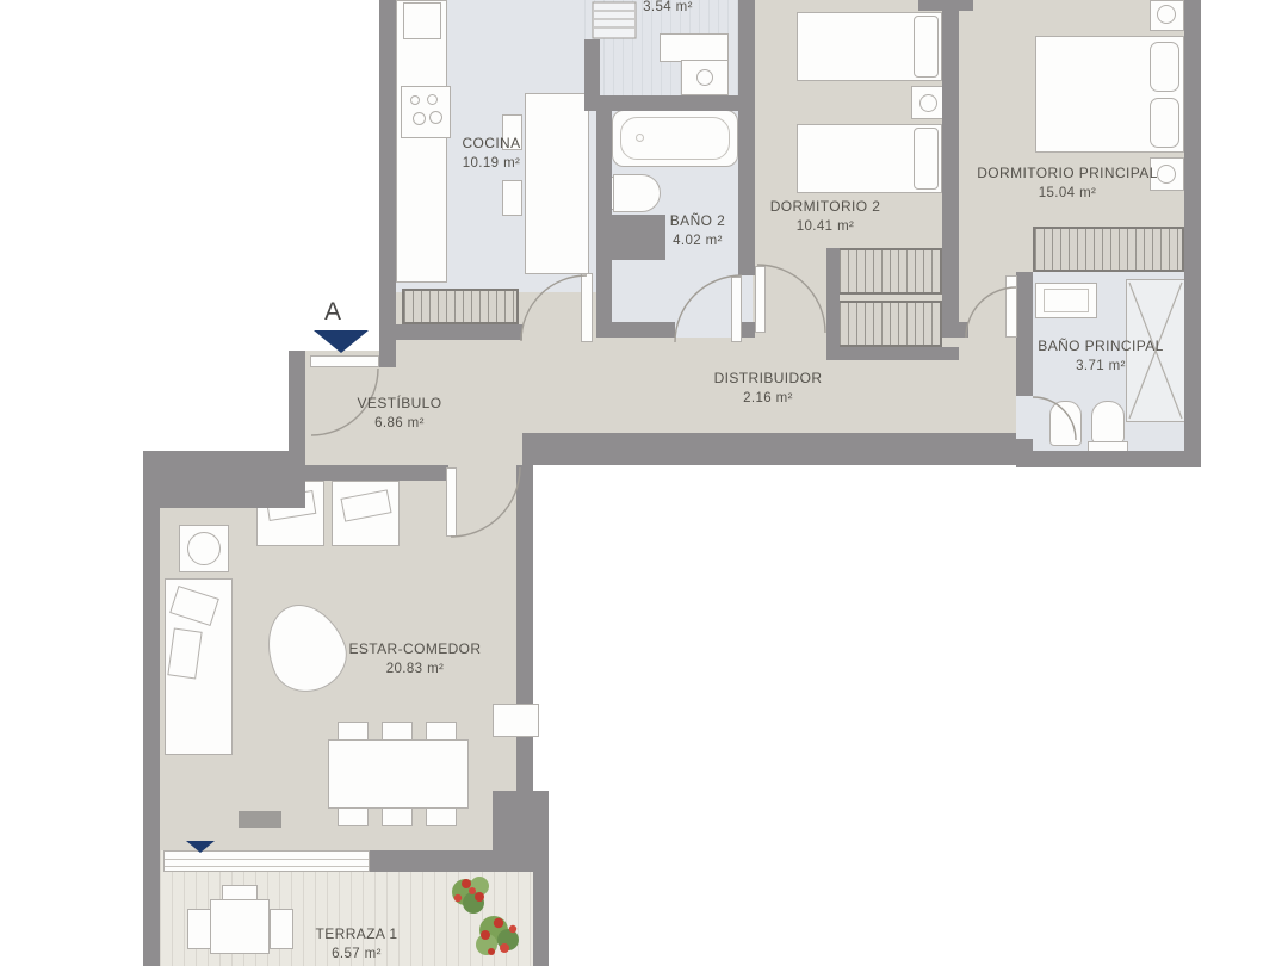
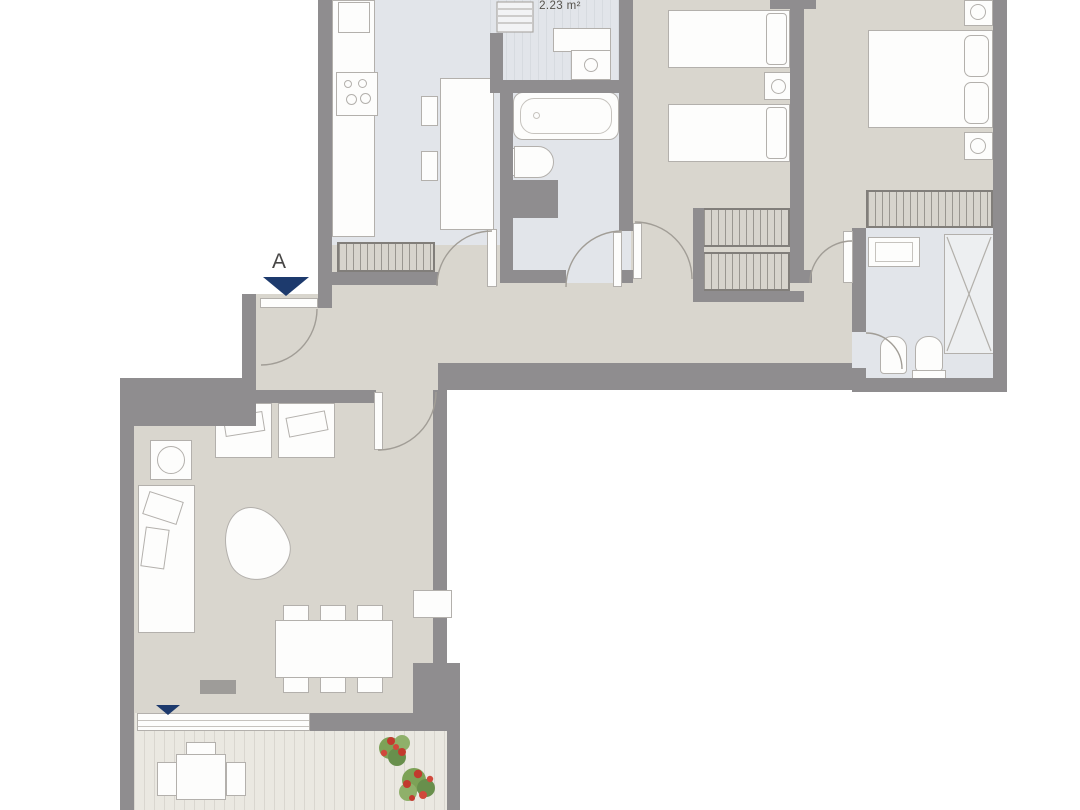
  A
- 3.54 m²
+ 2.23 m²
- COCINA
- 10.19 m²
- BAÑO 2
- 4.02 m²
- DORMITORIO 2
- 10.41 m²
- DORMITORIO PRINCIPAL
- 15.04 m²
- BAÑO PRINCIPAL
- 3.71 m²
- DISTRIBUIDOR
- 2.16 m²
- VESTÍBULO
- 6.86 m²
- ESTAR-COMEDOR
- 20.83 m²
- TERRAZA 1
- 6.57 m²
